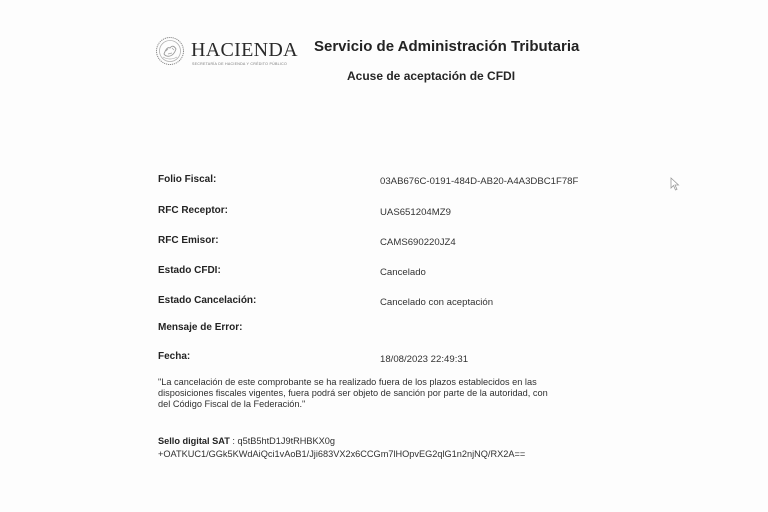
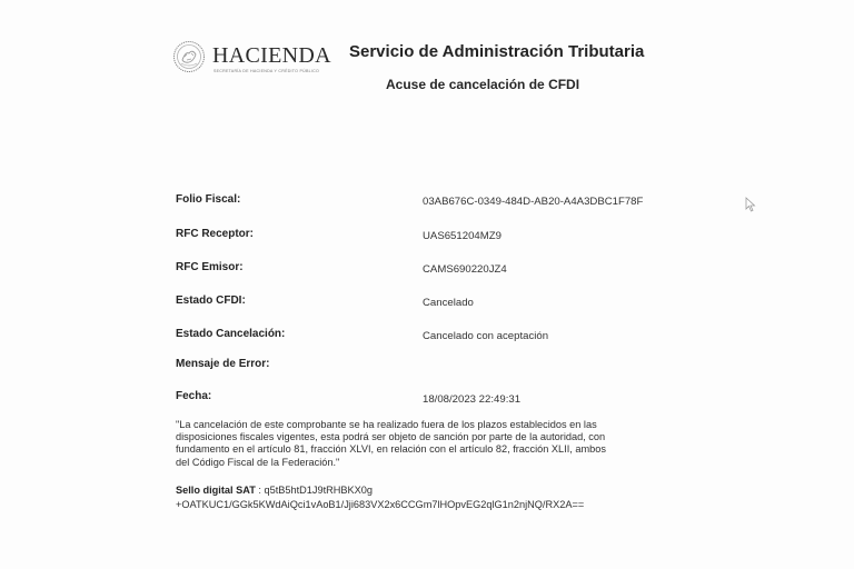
  HACIENDA
  Servicio de Administración Tributaria
- Acuse de aceptación de CFDI
+ Acuse de cancelación de CFDI
  Folio Fiscal:
- 03AB676C-0191-484D-AB20-A4A3DBC1F78F
+ 03AB676C-0349-484D-AB20-A4A3DBC1F78F
  RFC Receptor:
  UAS651204MZ9
  RFC Emisor:
  CAMS690220JZ4
  Estado CFDI:
  Cancelado
  Estado Cancelación:
  Cancelado con aceptación
  Mensaje de Error:
  Fecha:
  18/08/2023 22:49:31
  "La cancelación de este comprobante se ha realizado fuera de los plazos establecidos en las
- disposiciones fiscales vigentes, fuera podrá ser objeto de sanción por parte de la autoridad, con
+ disposiciones fiscales vigentes, esta podrá ser objeto de sanción por parte de la autoridad, con
+ fundamento en el artículo 81, fracción XLVI, en relación con el artículo 82, fracción XLII, ambos
  del Código Fiscal de la Federación."
  Sello digital SAT : q5tB5htD1J9tRHBKX0g
  +OATKUC1/GGk5KWdAiQci1vAoB1/Jji683VX2x6CCGm7lHOpvEG2qlG1n2njNQ/RX2A==
